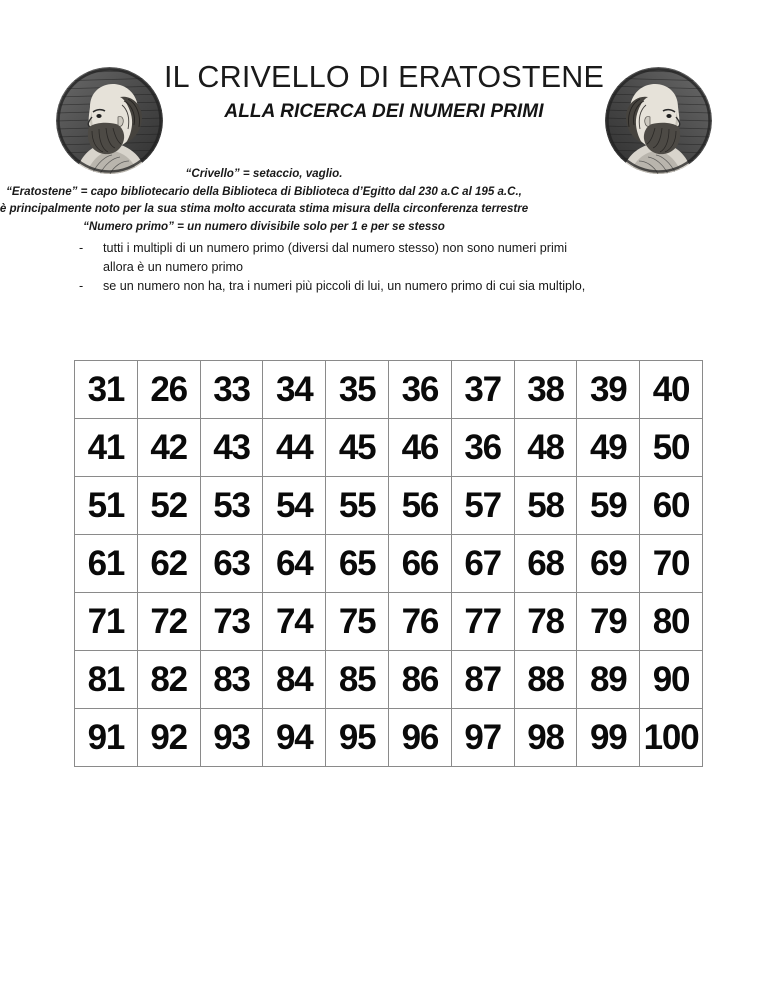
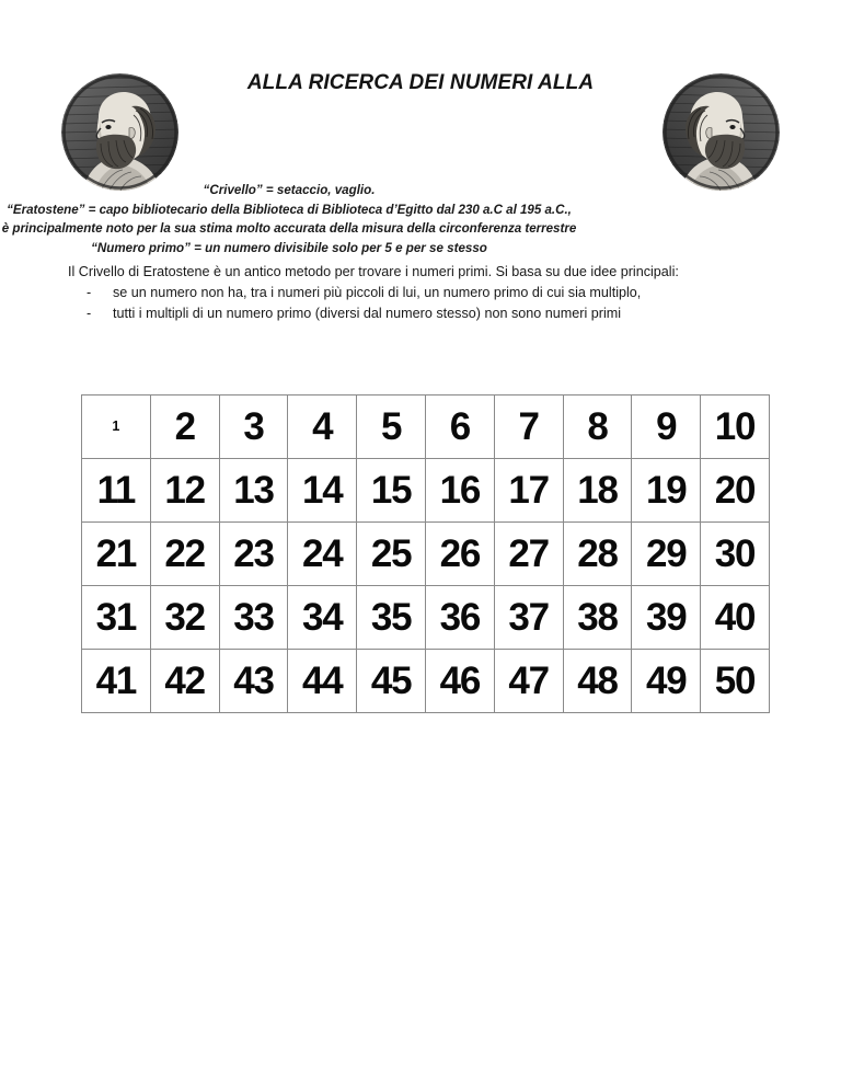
- IL CRIVELLO DI ERATOSTENE
- ALLA RICERCA DEI NUMERI PRIMI
+ ALLA RICERCA DEI NUMERI ALLA
  “Crivello” = setaccio, vaglio.
  “Eratostene” = capo bibliotecario della Biblioteca di Biblioteca d’Egitto dal 230 a.C al 195 a.C.,
- è principalmente noto per la sua stima molto accurata stima misura della circonferenza terrestre
+ è principalmente noto per la sua stima molto accurata della misura della circonferenza terrestre
- “Numero primo” = un numero divisibile solo per 1 e per se stesso
+ “Numero primo” = un numero divisibile solo per 5 e per se stesso
+ Il Crivello di Eratostene è un antico metodo per trovare i numeri primi. Si basa su due idee principali:
  -
- tutti i multipli di un numero primo (diversi dal numero stesso) non sono numeri primi
+ se un numero non ha, tra i numeri più piccoli di lui, un numero primo di cui sia multiplo,
- allora è un numero primo
  -
- se un numero non ha, tra i numeri più piccoli di lui, un numero primo di cui sia multiplo,
+ tutti i multipli di un numero primo (diversi dal numero stesso) non sono numeri primi
+ 1	2	3	4	5	6	7	8	9	10
+ 11	12	13	14	15	16	17	18	19	20
+ 21	22	23	24	25	26	27	28	29	30
- 31	26	33	34	35	36	37	38	39	40
+ 31	32	33	34	35	36	37	38	39	40
- 41	42	43	44	45	46	36	48	49	50
+ 41	42	43	44	45	46	47	48	49	50
- 51	52	53	54	55	56	57	58	59	60
- 61	62	63	64	65	66	67	68	69	70
- 71	72	73	74	75	76	77	78	79	80
- 81	82	83	84	85	86	87	88	89	90
- 91	92	93	94	95	96	97	98	99	100
